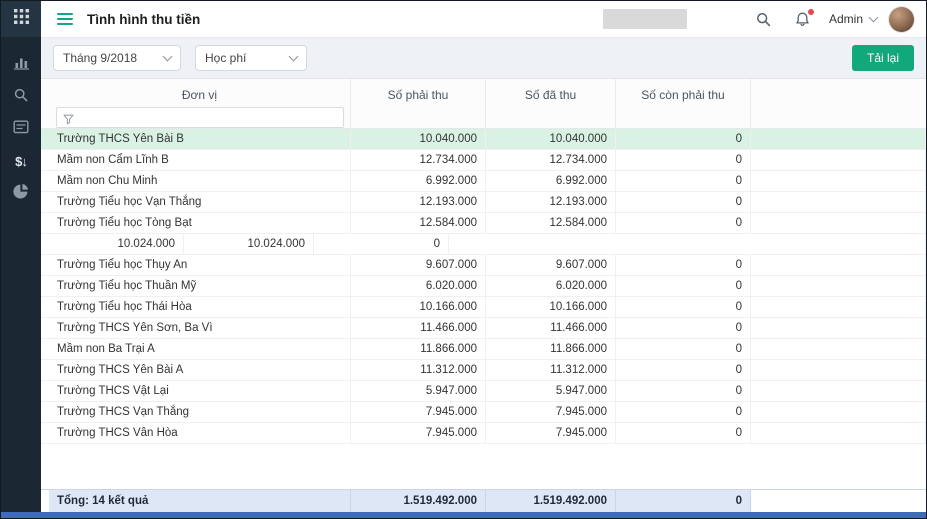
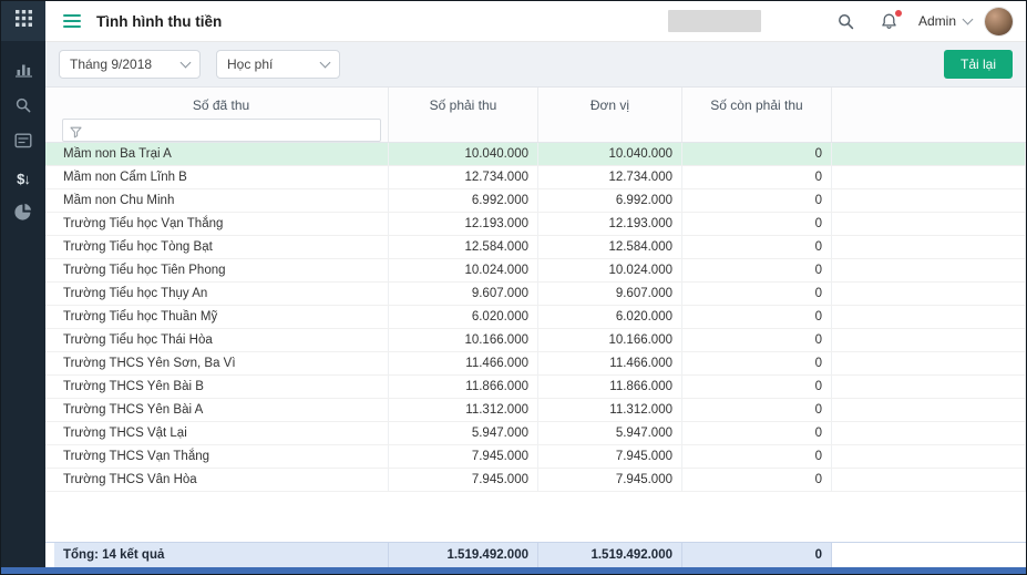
  $↓
  Tình hình thu tiền
  Admin
  Tháng 9/2018
  Học phí
  Tải lại
- Đơn vị
+ Số đã thu
  Số phải thu
- Số đã thu
+ Đơn vị
  Số còn phải thu
- Trường THCS Yên Bài B
+ Mầm non Ba Trại A
  10.040.000
  10.040.000
  0
  Mầm non Cẩm Lĩnh B
  12.734.000
  12.734.000
  0
  Mầm non Chu Minh
  6.992.000
  6.992.000
  0
  Trường Tiểu học Vạn Thắng
  12.193.000
  12.193.000
  0
  Trường Tiểu học Tòng Bạt
  12.584.000
  12.584.000
  0
+ Trường Tiểu học Tiên Phong
  10.024.000
  10.024.000
  0
  Trường Tiểu học Thụy An
  9.607.000
  9.607.000
  0
  Trường Tiểu học Thuần Mỹ
  6.020.000
  6.020.000
  0
  Trường Tiểu học Thái Hòa
  10.166.000
  10.166.000
  0
  Trường THCS Yên Sơn, Ba Vì
  11.466.000
  11.466.000
  0
- Mầm non Ba Trại A
+ Trường THCS Yên Bài B
  11.866.000
  11.866.000
  0
  Trường THCS Yên Bài A
  11.312.000
  11.312.000
  0
  Trường THCS Vật Lại
  5.947.000
  5.947.000
  0
  Trường THCS Vạn Thắng
  7.945.000
  7.945.000
  0
  Trường THCS Vân Hòa
  7.945.000
  7.945.000
  0
  Tổng: 14 kết quả
  1.519.492.000
  1.519.492.000
  0
